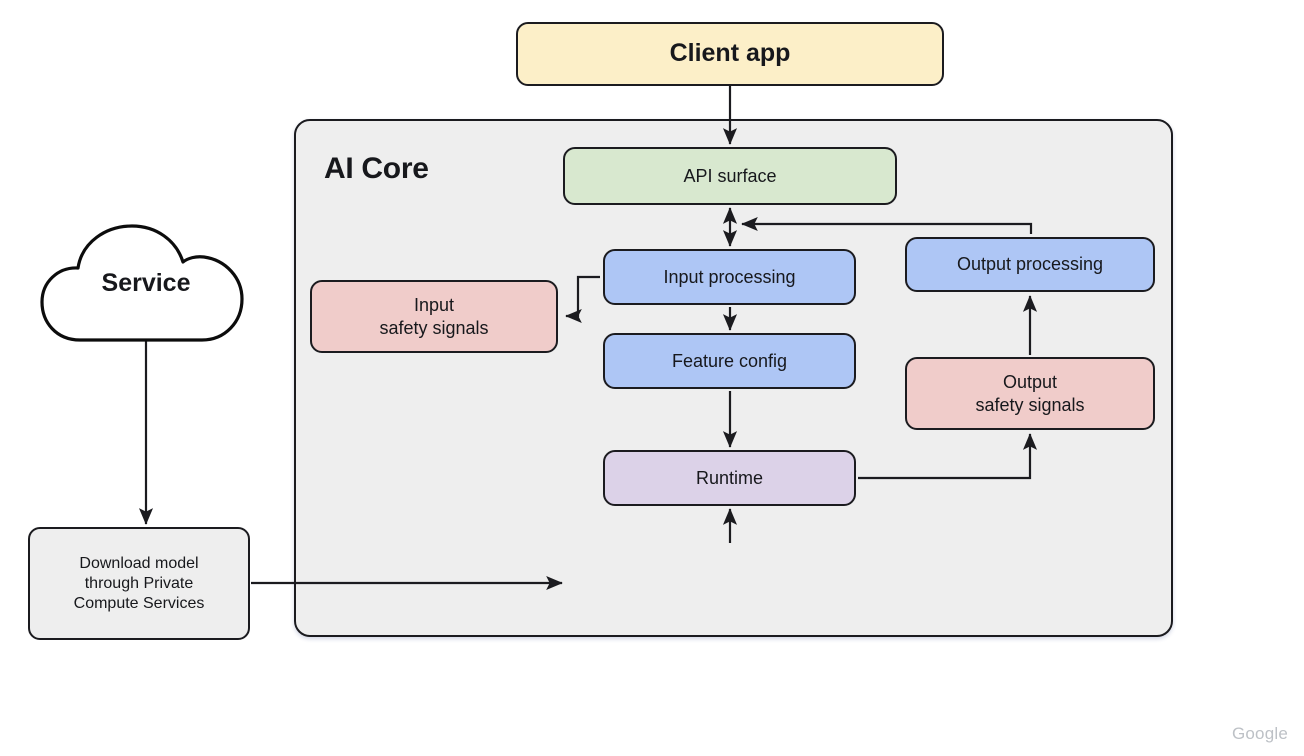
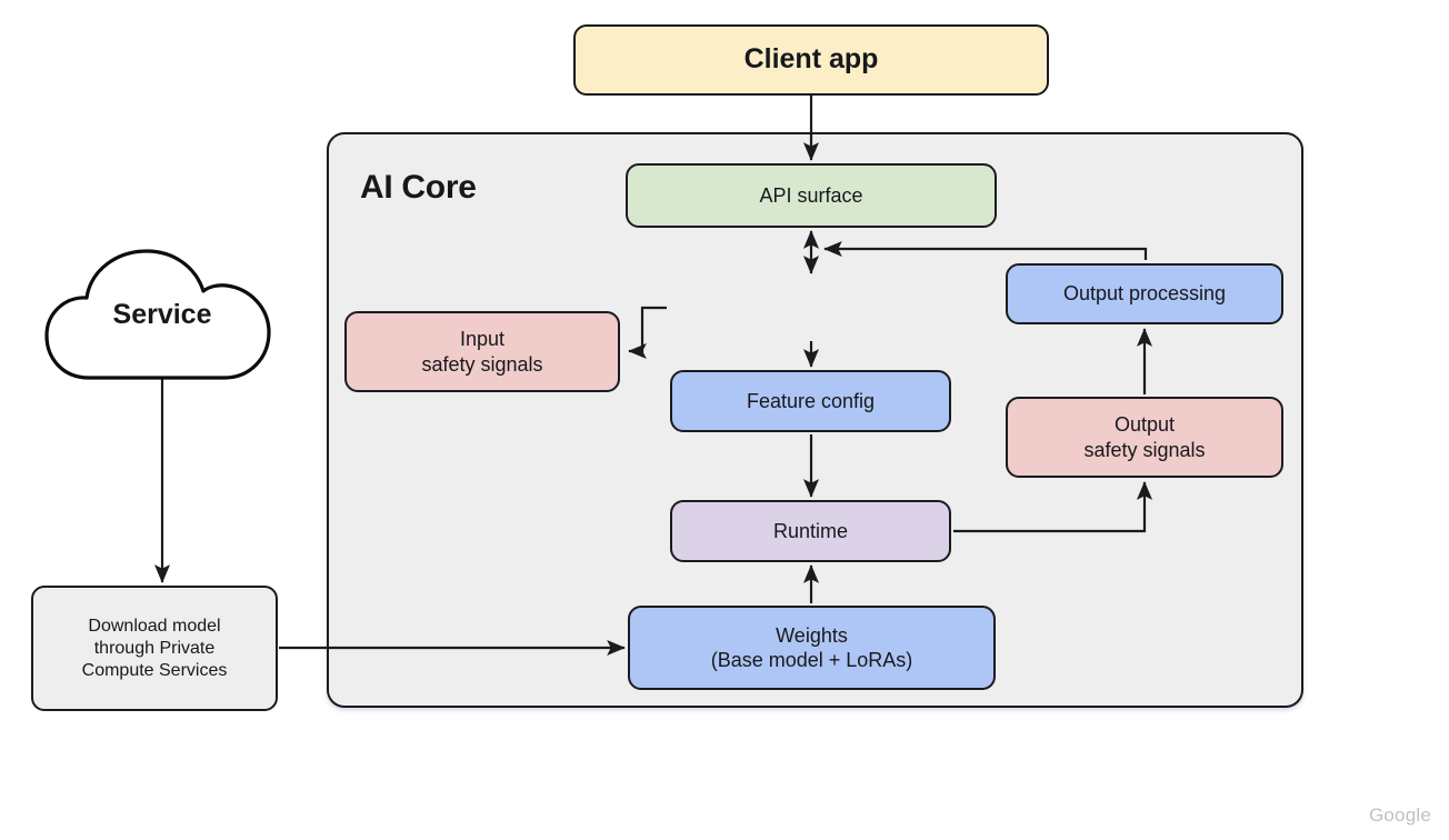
  AI Core
  Service
  Client app
  API surface
- Input processing
  Feature config
  Runtime
+ Weights
+ (Base model + LoRAs)
  Input
  safety signals
  Output processing
  Output
  safety signals
  Download model
  through Private
  Compute Services
  Google
